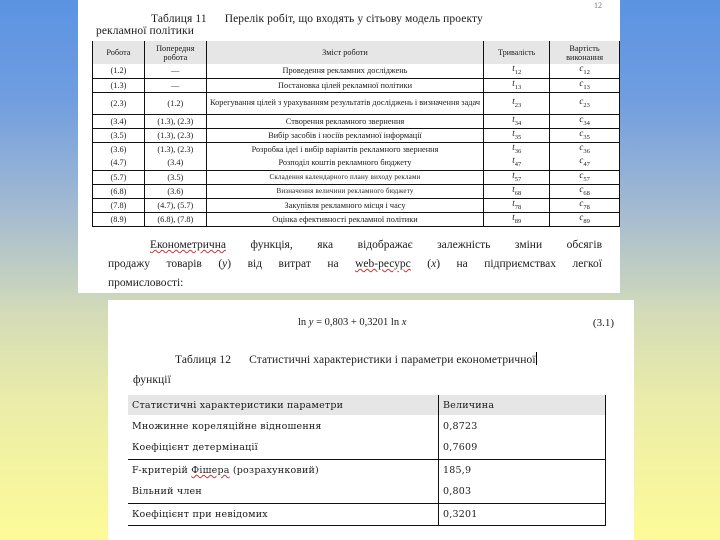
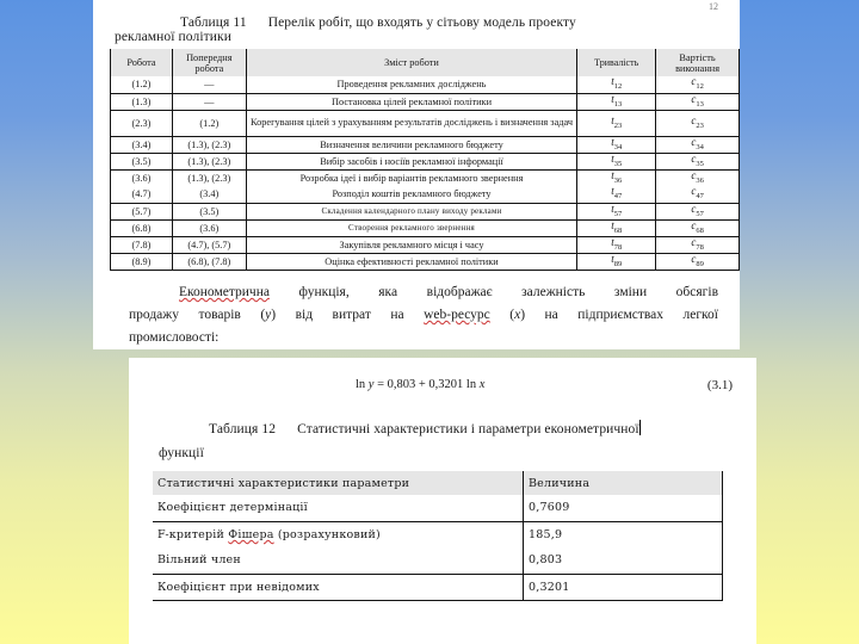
  12
  Таблиця 11 Перелік робіт, що входять у сітьову модель проекту
  рекламної політики
  Робота	Попередня робота	Зміст роботи	Тривалість	Вартість виконання
  (1.2)	—	Проведення рекламних досліджень	t	c
  (1.3)	—	Постановка цілей рекламної політики	t	c
  (2.3)	(1.2)	Корегування цілей з урахуванням результатів досліджень і визначення задач	t	c
- (3.4)	(1.3), (2.3)	Створення рекламного звернення	t	c
+ (3.4)	(1.3), (2.3)	Визначення величини рекламного бюджету	t	c
  (3.5)	(1.3), (2.3)	Вибір засобів і носіїв рекламної інформації	t	c
  (3.6)	(1.3), (2.3)	Розробка ідеї і вибір варіантів рекламного звернення	t	c
  (4.7)	(3.4)	Розподіл коштів рекламного бюджету	t	c
  (5.7)	(3.5)	Складення календарного плану виходу реклами	t	c
- (6.8)	(3.6)	Визначення величини рекламного бюджету	t	c
+ (6.8)	(3.6)	Створення рекламного звернення	t	c
  (7.8)	(4.7), (5.7)	Закупівля рекламного місця і часу	t	c
  (8.9)	(6.8), (7.8)	Оцінка ефективності рекламної політики	t	c
  Економетрична функція, яка відображає залежність зміни обсягів
  продажу товарів (y) від витрат на web-ресурс (x) на підприємствах легкої
  промисловості:
  ln y = 0,803 + 0,3201 ln x
  (3.1)
  Таблиця 12 Статистичні характеристики і параметри економетричної
  функції
  Статистичні характеристики параметри	Величина
- Множинне кореляційне відношення	0,8723
  Коефіцієнт детермінації	0,7609
  F-критерій Фішера (розрахунковий)	185,9
  Вільний член	0,803
  Коефіцієнт при невідомих	0,3201
